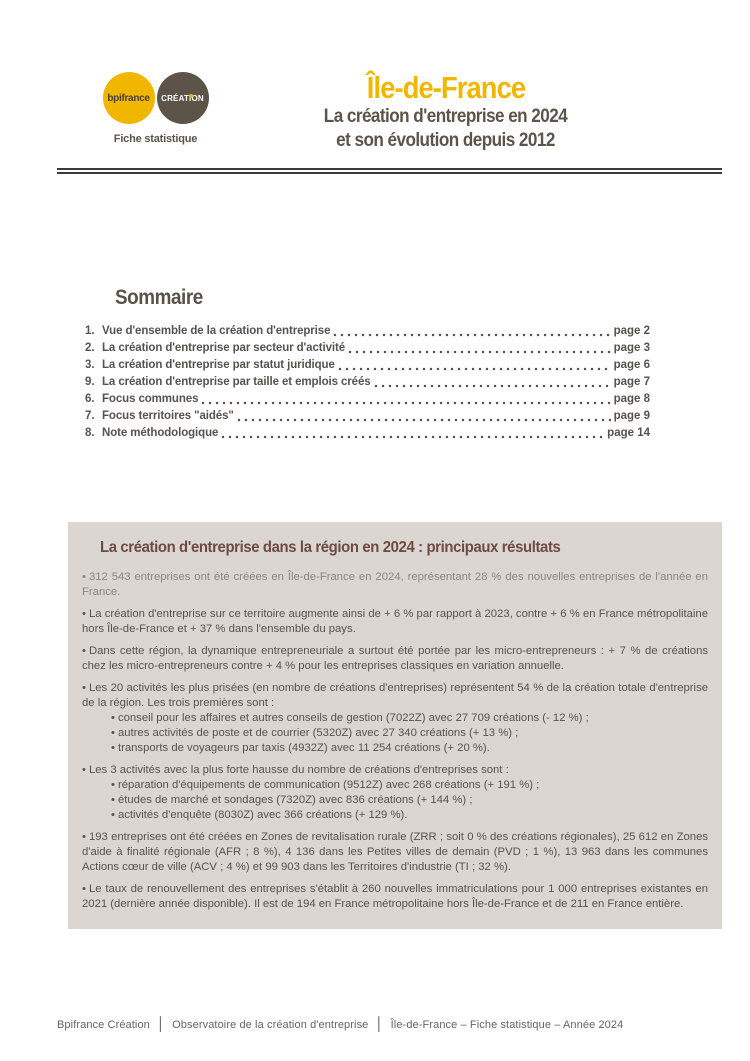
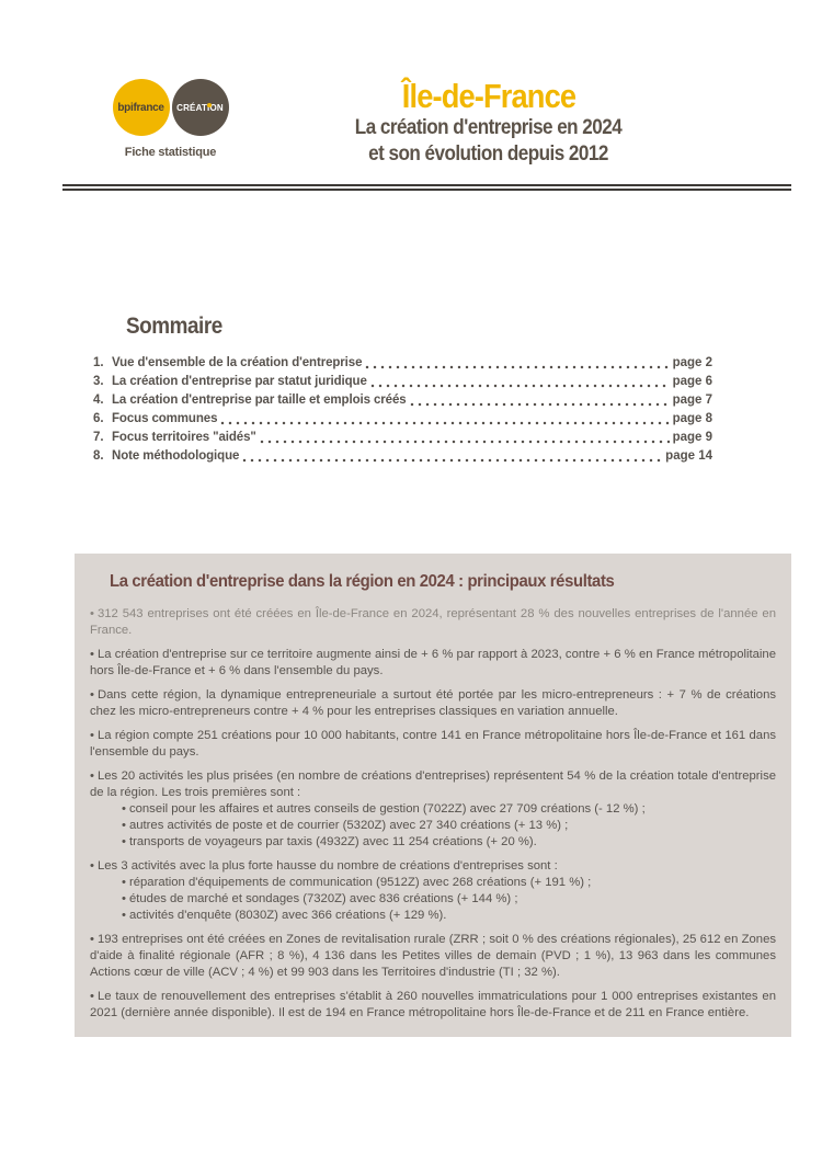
  bpifrance
  CRÉATION
  Fiche statistique
  Île-de-France
  La création d'entreprise en 2024
  et son évolution depuis 2012
  Sommaire
  1.
  Vue d'ensemble de la création d'entreprise
  page 2
- 2.
- La création d'entreprise par secteur d'activité
- page 3
  3.
  La création d'entreprise par statut juridique
  page 6
- 9.
+ 4.
  La création d'entreprise par taille et emplois créés
  page 7
  6.
  Focus communes
  page 8
  7.
  Focus territoires "aidés"
  page 9
  8.
  Note méthodologique
  page 14
  La création d'entreprise dans la région en 2024 : principaux résultats
  • 312 543 entreprises ont été créées en Île-de-France en 2024, représentant 28 % des nouvelles entreprises de l'année en France.
- • La création d'entreprise sur ce territoire augmente ainsi de + 6 % par rapport à 2023, contre + 6 % en France métropolitaine hors Île-de-France et + 37 % dans l'ensemble du pays.
+ • La création d'entreprise sur ce territoire augmente ainsi de + 6 % par rapport à 2023, contre + 6 % en France métropolitaine hors Île-de-France et + 6 % dans l'ensemble du pays.
  • Dans cette région, la dynamique entrepreneuriale a surtout été portée par les micro-entrepreneurs : + 7 % de créations chez les micro-entrepreneurs contre + 4 % pour les entreprises classiques en variation annuelle.
+ • La région compte 251 créations pour 10 000 habitants, contre 141 en France métropolitaine hors Île-de-France et 161 dans l'ensemble du pays.
  • Les 20 activités les plus prisées (en nombre de créations d'entreprises) représentent 54 % de la création totale d'entreprise de la région. Les trois premières sont :
  • conseil pour les affaires et autres conseils de gestion (7022Z) avec 27 709 créations (- 12 %) ;
  • autres activités de poste et de courrier (5320Z) avec 27 340 créations (+ 13 %) ;
  • transports de voyageurs par taxis (4932Z) avec 11 254 créations (+ 20 %).
  • Les 3 activités avec la plus forte hausse du nombre de créations d'entreprises sont :
  • réparation d'équipements de communication (9512Z) avec 268 créations (+ 191 %) ;
  • études de marché et sondages (7320Z) avec 836 créations (+ 144 %) ;
  • activités d'enquête (8030Z) avec 366 créations (+ 129 %).
  • 193 entreprises ont été créées en Zones de revitalisation rurale (ZRR ; soit 0 % des créations régionales), 25 612 en Zones d'aide à finalité régionale (AFR ; 8 %), 4 136 dans les Petites villes de demain (PVD ; 1 %), 13 963 dans les communes Actions cœur de ville (ACV ; 4 %) et 99 903 dans les Territoires d'industrie (TI ; 32 %).
  • Le taux de renouvellement des entreprises s'établit à 260 nouvelles immatriculations pour 1 000 entreprises existantes en 2021 (dernière année disponible). Il est de 194 en France métropolitaine hors Île-de-France et de 211 en France entière.
- Bpifrance Création │ Observatoire de la création d'entreprise │ Île-de-France – Fiche statistique – Année 2024
